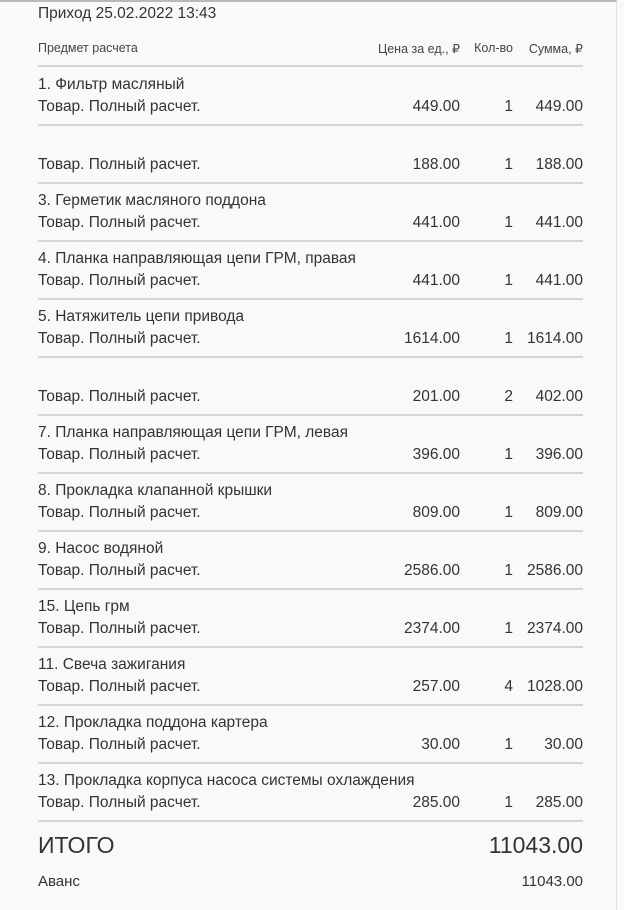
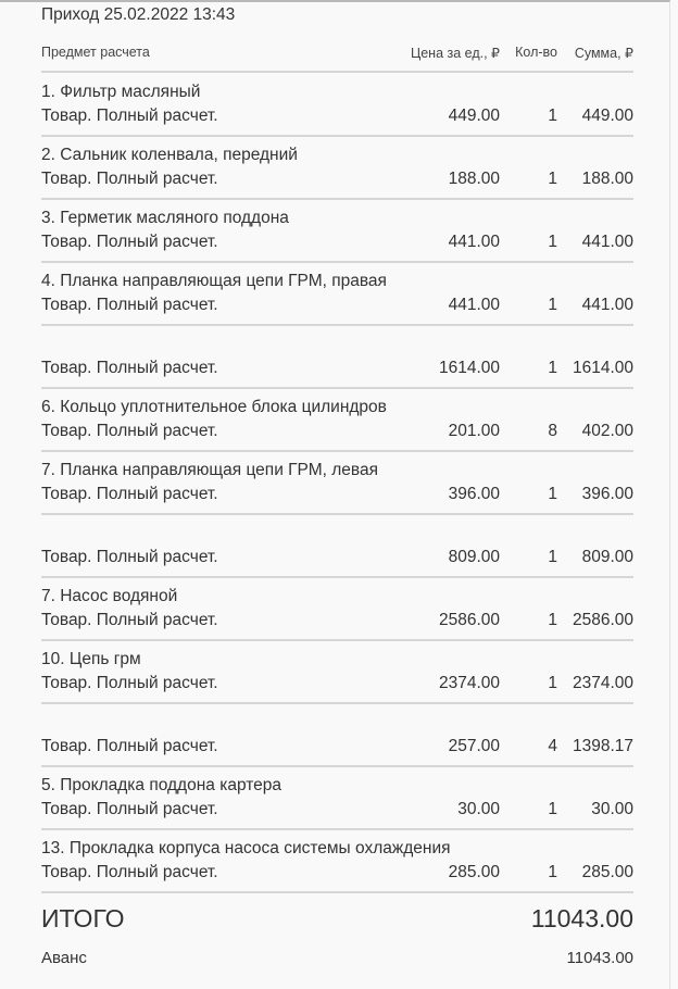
  Приход 25.02.2022 13:43
  Предмет расчета
  Цена за ед., ₽
  Кол-во
  Сумма, ₽
  1. Фильтр масляный
  Товар. Полный расчет.
  449.00
  1
  449.00
+ 2. Сальник коленвала, передний
  Товар. Полный расчет.
  188.00
  1
  188.00
  3. Герметик масляного поддона
  Товар. Полный расчет.
  441.00
  1
  441.00
  4. Планка направляющая цепи ГРМ, правая
  Товар. Полный расчет.
  441.00
  1
  441.00
- 5. Натяжитель цепи привода
  Товар. Полный расчет.
  1614.00
  1
  1614.00
+ 6. Кольцо уплотнительное блока цилиндров
  Товар. Полный расчет.
  201.00
- 2
+ 8
  402.00
  7. Планка направляющая цепи ГРМ, левая
  Товар. Полный расчет.
  396.00
  1
  396.00
- 8. Прокладка клапанной крышки
  Товар. Полный расчет.
  809.00
  1
  809.00
- 9. Насос водяной
+ 7. Насос водяной
  Товар. Полный расчет.
  2586.00
  1
  2586.00
- 15. Цепь грм
+ 10. Цепь грм
  Товар. Полный расчет.
  2374.00
  1
  2374.00
- 11. Свеча зажигания
  Товар. Полный расчет.
  257.00
  4
- 1028.00
+ 1398.17
- 12. Прокладка поддона картера
+ 5. Прокладка поддона картера
  Товар. Полный расчет.
  30.00
  1
  30.00
  13. Прокладка корпуса насоса системы охлаждения
  Товар. Полный расчет.
  285.00
  1
  285.00
  ИТОГО
  11043.00
  Аванс
  11043.00
